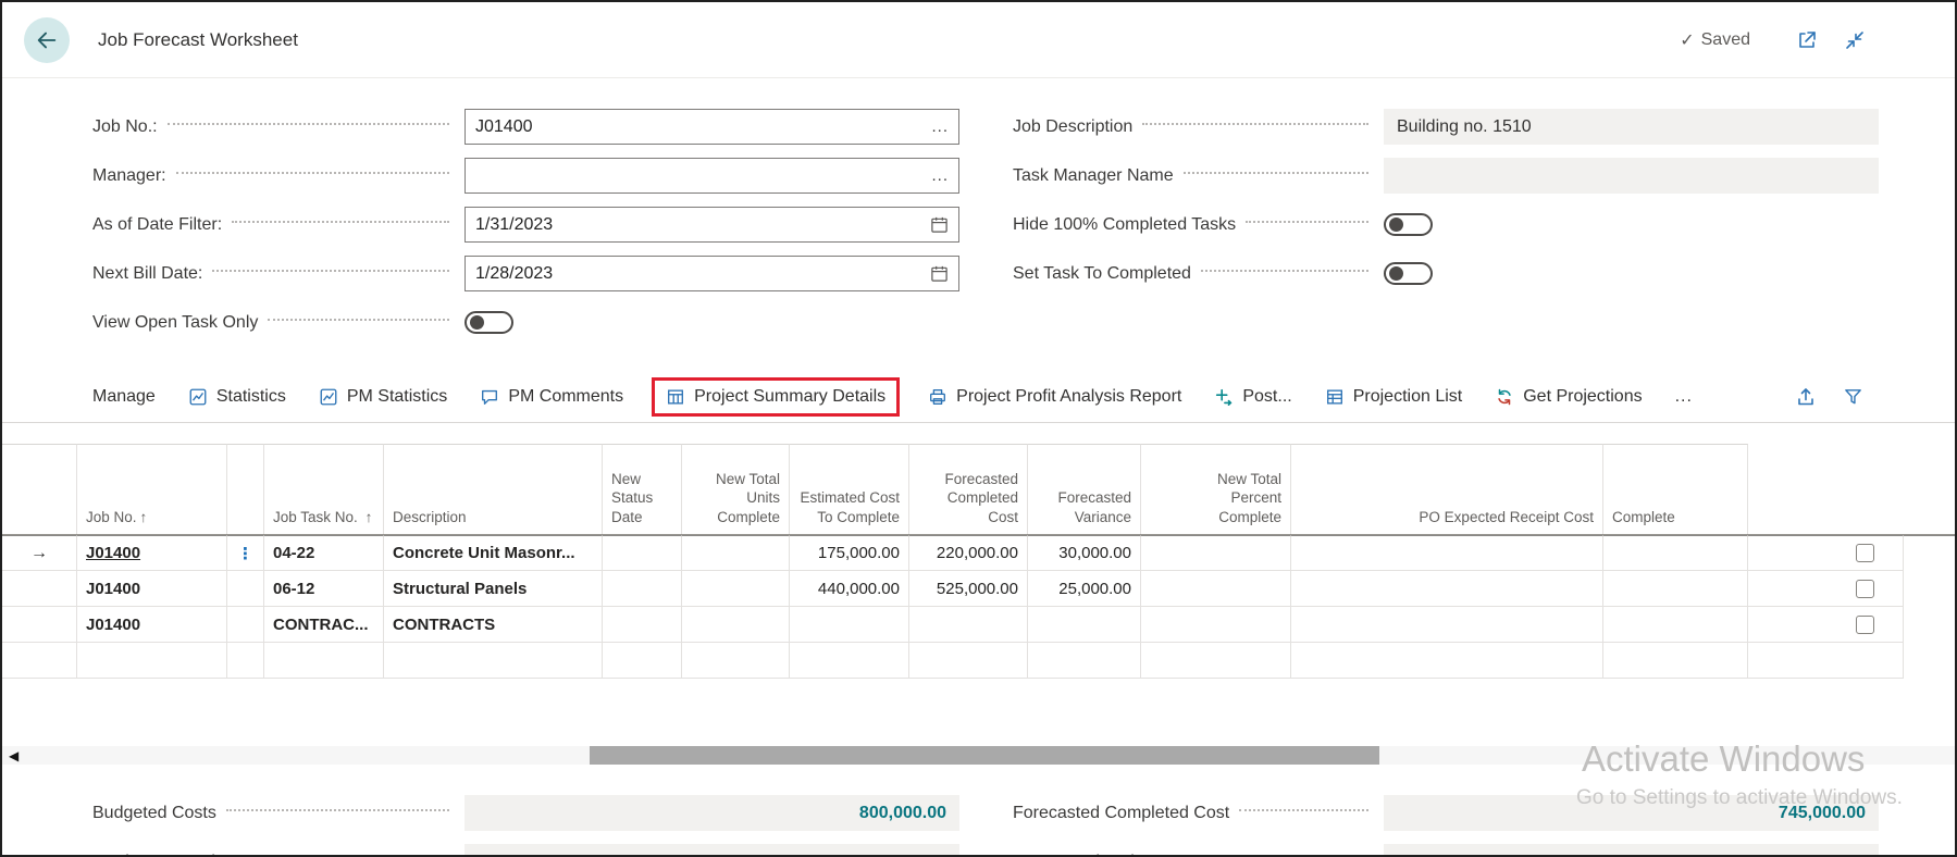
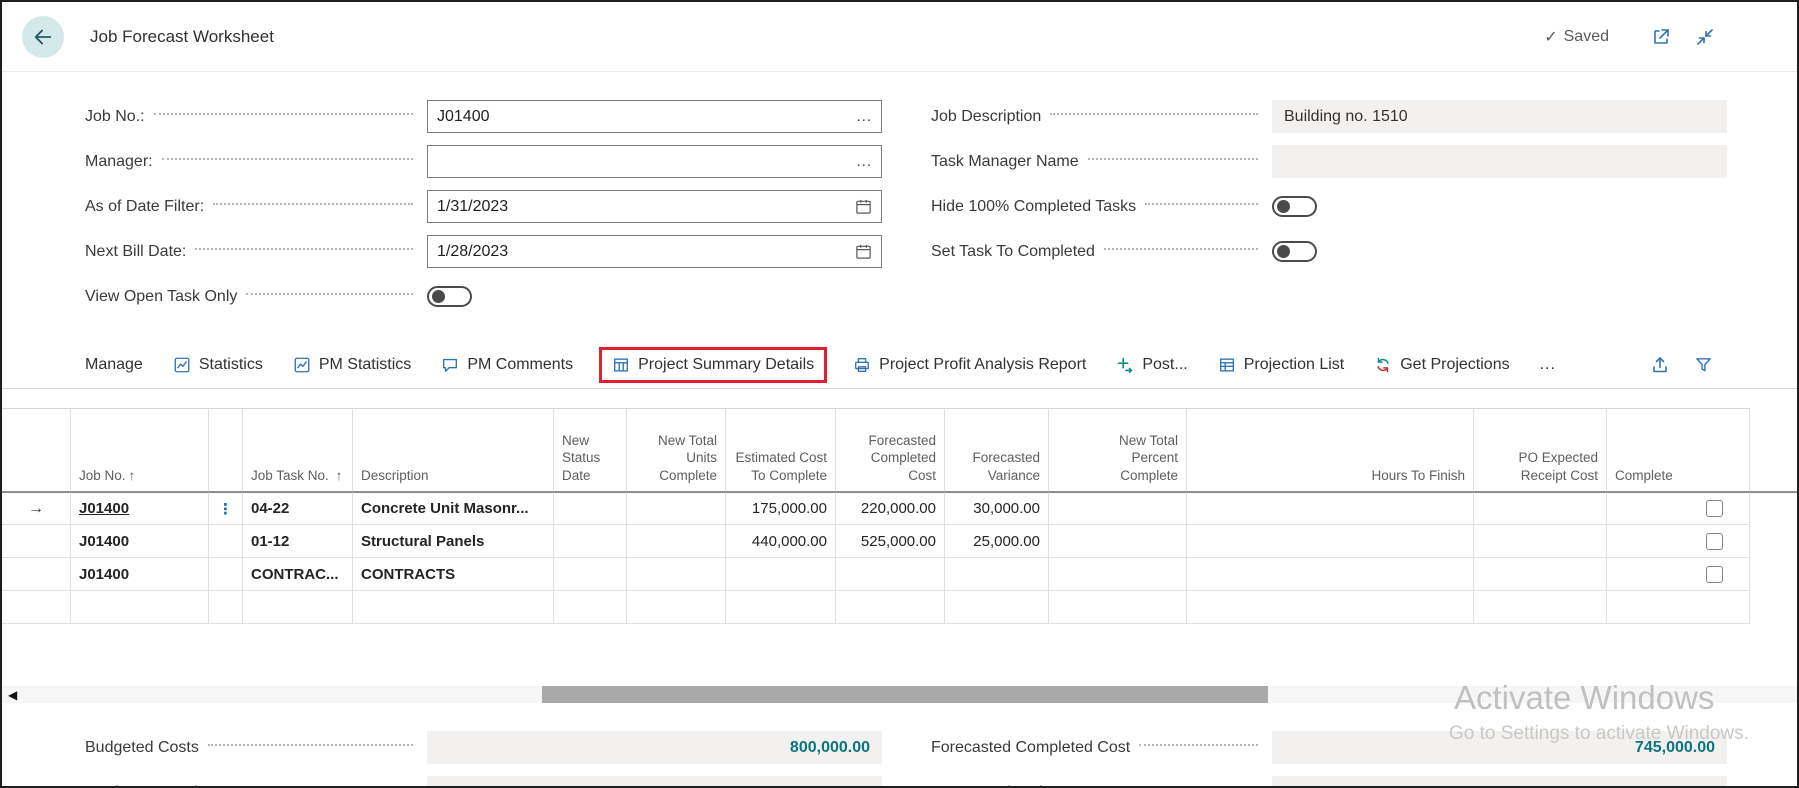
  Job Forecast Worksheet
  ✓
  Saved
  Job No.:
  J01400
  ...
  Manager:
  ...
  As of Date Filter:
  1/31/2023
  Next Bill Date:
  1/28/2023
  View Open Task Only
  Job Description
  Building no. 1510
  Task Manager Name
  Hide 100% Completed Tasks
  Set Task To Completed
  Manage
  Statistics
  PM Statistics
  PM Comments
  Project Summary Details
  Project Profit Analysis Report
  Post...
  Projection List
  Get Projections
  ...
  Job No. ↑
  Job Task No. ↑
  Description
  New Status Date
  New Total Units Complete
  Estimated Cost To Complete
  Forecasted Completed Cost
  Forecasted Variance
  New Total Percent Complete
+ Hours To Finish
  PO Expected Receipt Cost
  Complete
  →
  J01400
  ⋮
  04-22
  Concrete Unit Masonr...
  175,000.00
  220,000.00
  30,000.00
  J01400
- 06-12
+ 01-12
  Structural Panels
  440,000.00
  525,000.00
  25,000.00
  J01400
  CONTRAC...
  CONTRACTS
  ◀
  Budgeted Costs
  800,000.00
  Forecasted Completed Cost
  745,000.00
  Activate Windows
  Go to Settings to activate Windows.
